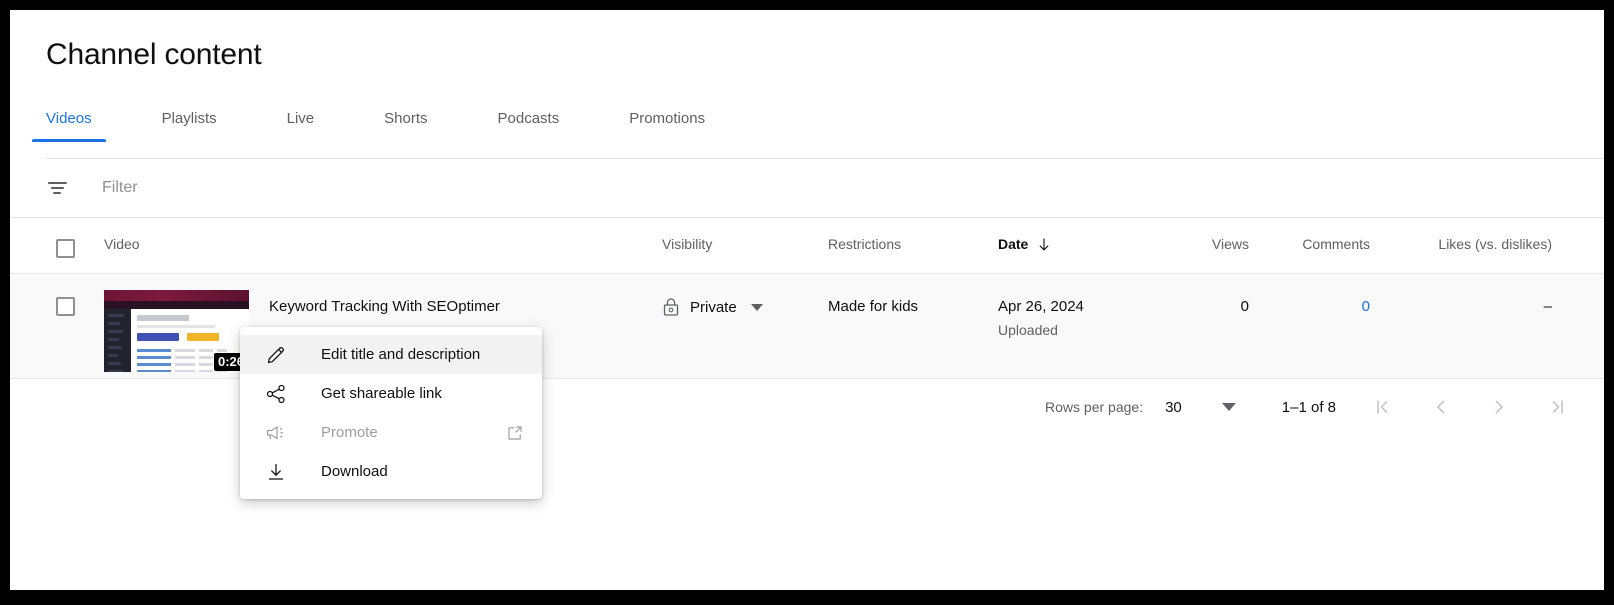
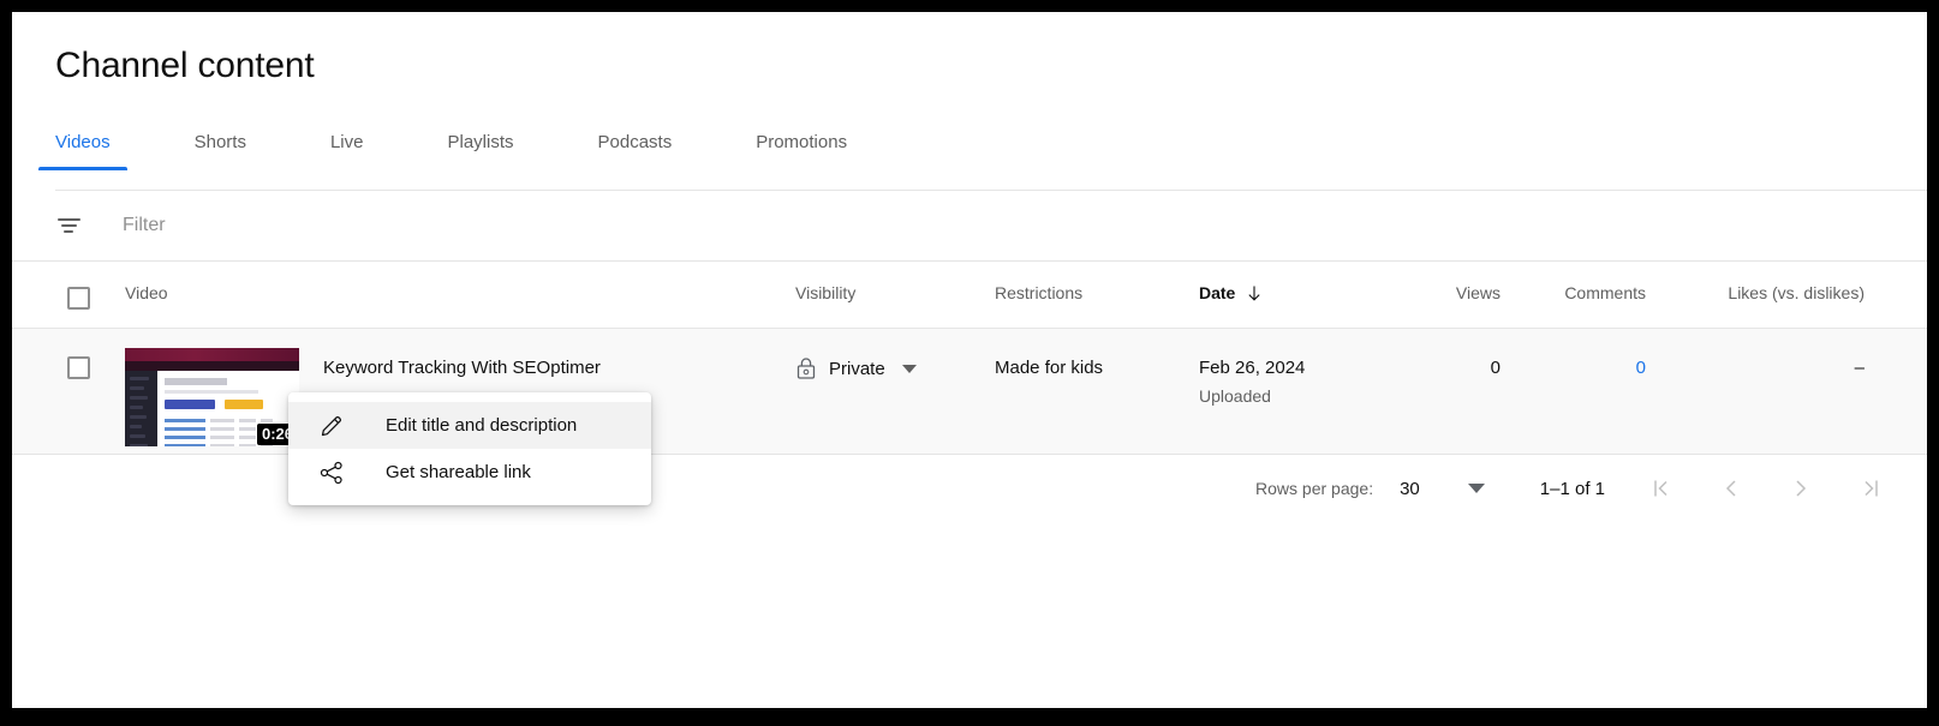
  Channel content
  Videos
- Playlists
+ Shorts
  Live
- Shorts
+ Playlists
  Podcasts
  Promotions
  Filter
  Video
  Visibility
  Restrictions
  Date
  Views
  Comments
  Likes (vs. dislikes)
  0:2
  Keyword Tracking With SEOptimer
  Private
  Made for kids
- Apr 26, 2024
+ Feb 26, 2024
  Uploaded
  0
  0
  –
  Rows per page:
  30
- 1–1 of 8
+ 1–1 of 1
  Edit title and description
  Get shareable link
- Promote
- Download
